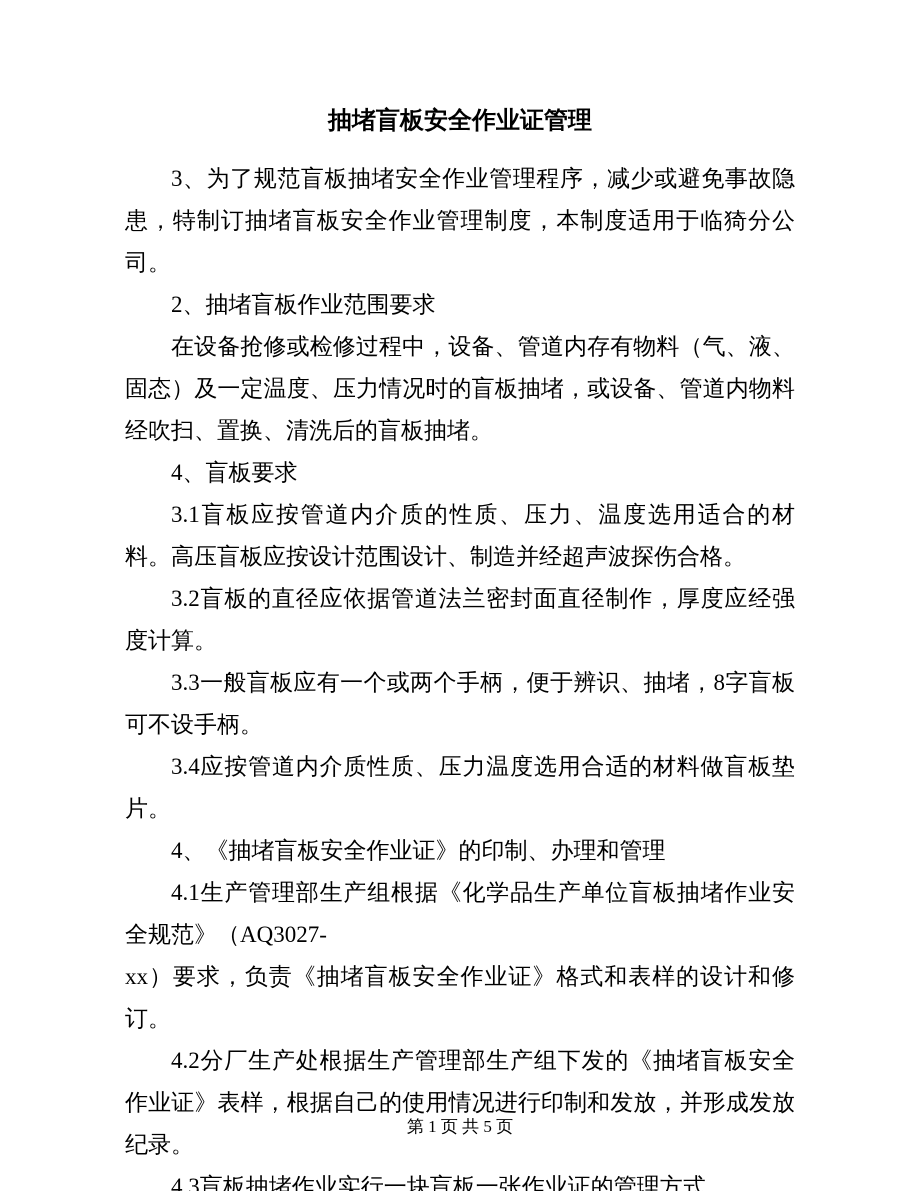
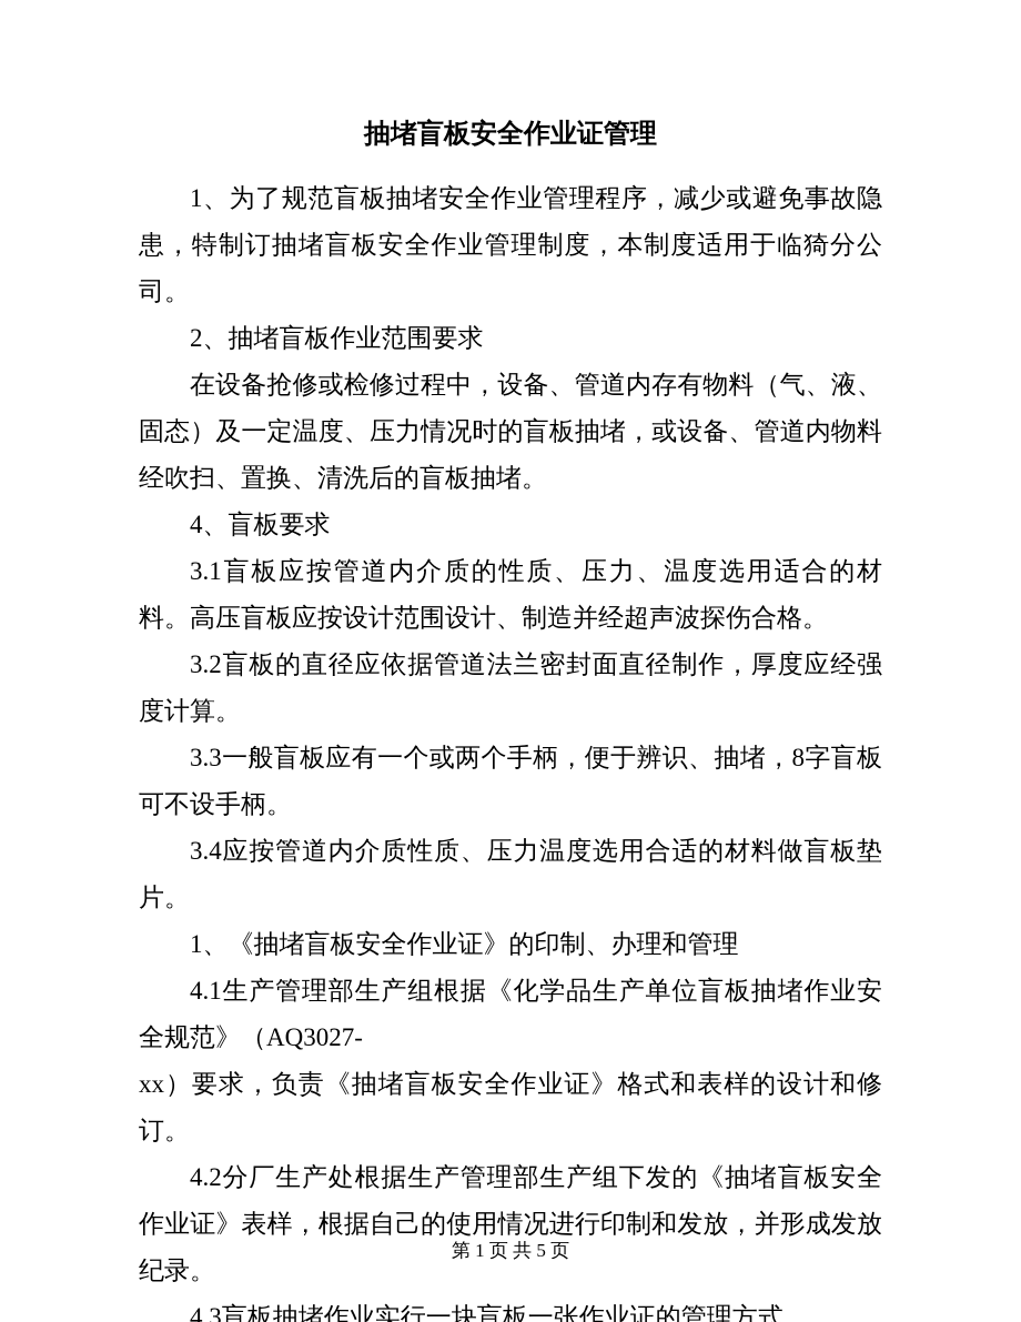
  抽堵盲板安全作业证管理
- 3、为了规范盲板抽堵安全作业管理程序，减少或避免事故隐患，特制订抽堵盲板安全作业管理制度，本制度适用于临猗分公司。
+ 1、为了规范盲板抽堵安全作业管理程序，减少或避免事故隐患，特制订抽堵盲板安全作业管理制度，本制度适用于临猗分公司。
  2、抽堵盲板作业范围要求
  在设备抢修或检修过程中，设备、管道内存有物料（气、液、固态）及一定温度、压力情况时的盲板抽堵，或设备、管道内物料经吹扫、置换、清洗后的盲板抽堵。
  4、盲板要求
  3.1盲板应按管道内介质的性质、压力、温度选用适合的材料。高压盲板应按设计范围设计、制造并经超声波探伤合格。
  3.2盲板的直径应依据管道法兰密封面直径制作，厚度应经强度计算。
  3.3一般盲板应有一个或两个手柄，便于辨识、抽堵，8字盲板可不设手柄。
  3.4应按管道内介质性质、压力温度选用合适的材料做盲板垫片。
- 4、《抽堵盲板安全作业证》的印制、办理和管理
+ 1、《抽堵盲板安全作业证》的印制、办理和管理
  4.1生产管理部生产组根据《化学品生产单位盲板抽堵作业安全规范》（AQ3027-
  xx）要求，负责《抽堵盲板安全作业证》格式和表样的设计和修订。
  4.2分厂生产处根据生产管理部生产组下发的《抽堵盲板安全作业证》表样，根据自己的使用情况进行印制和发放，并形成发放纪录。
  4.3盲板抽堵作业实行一块盲板一张作业证的管理方式。
  第 1 页 共 5 页
